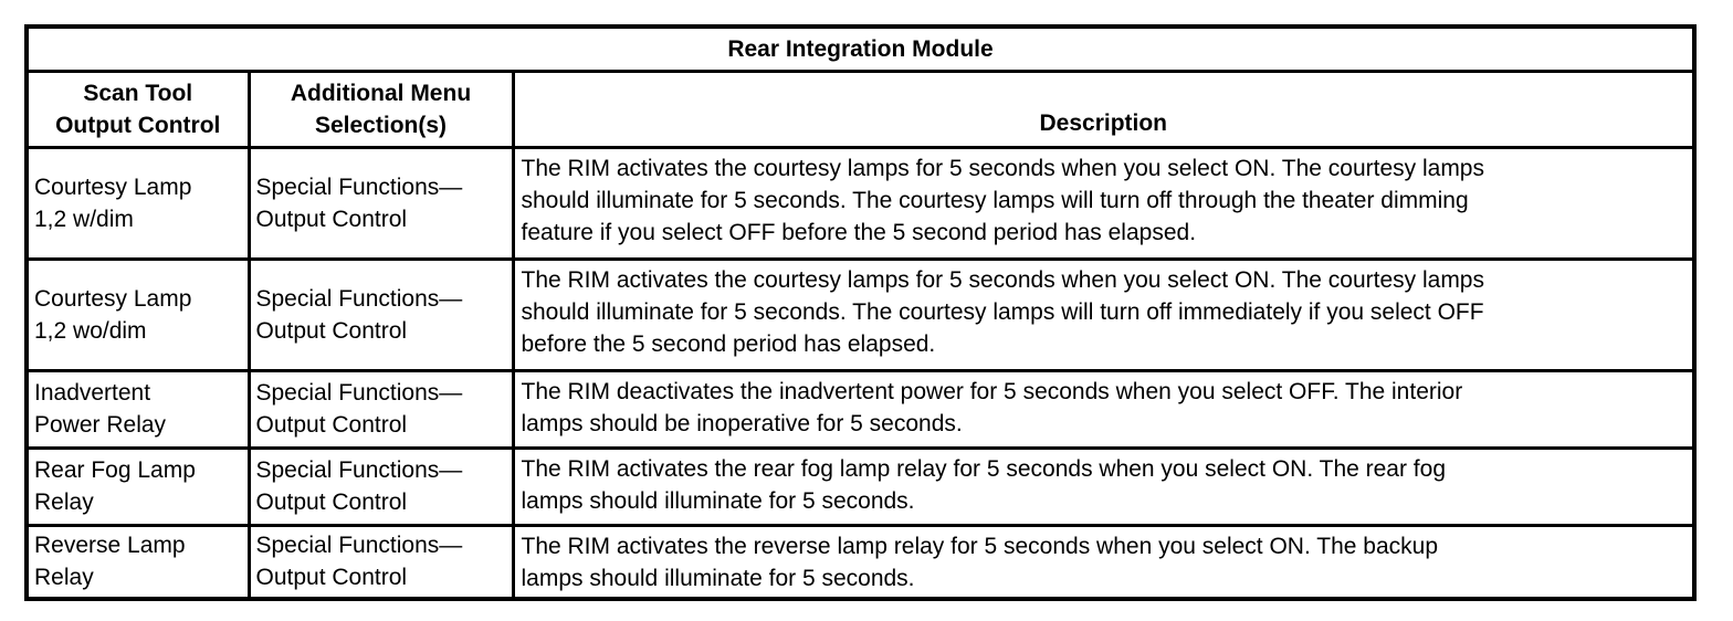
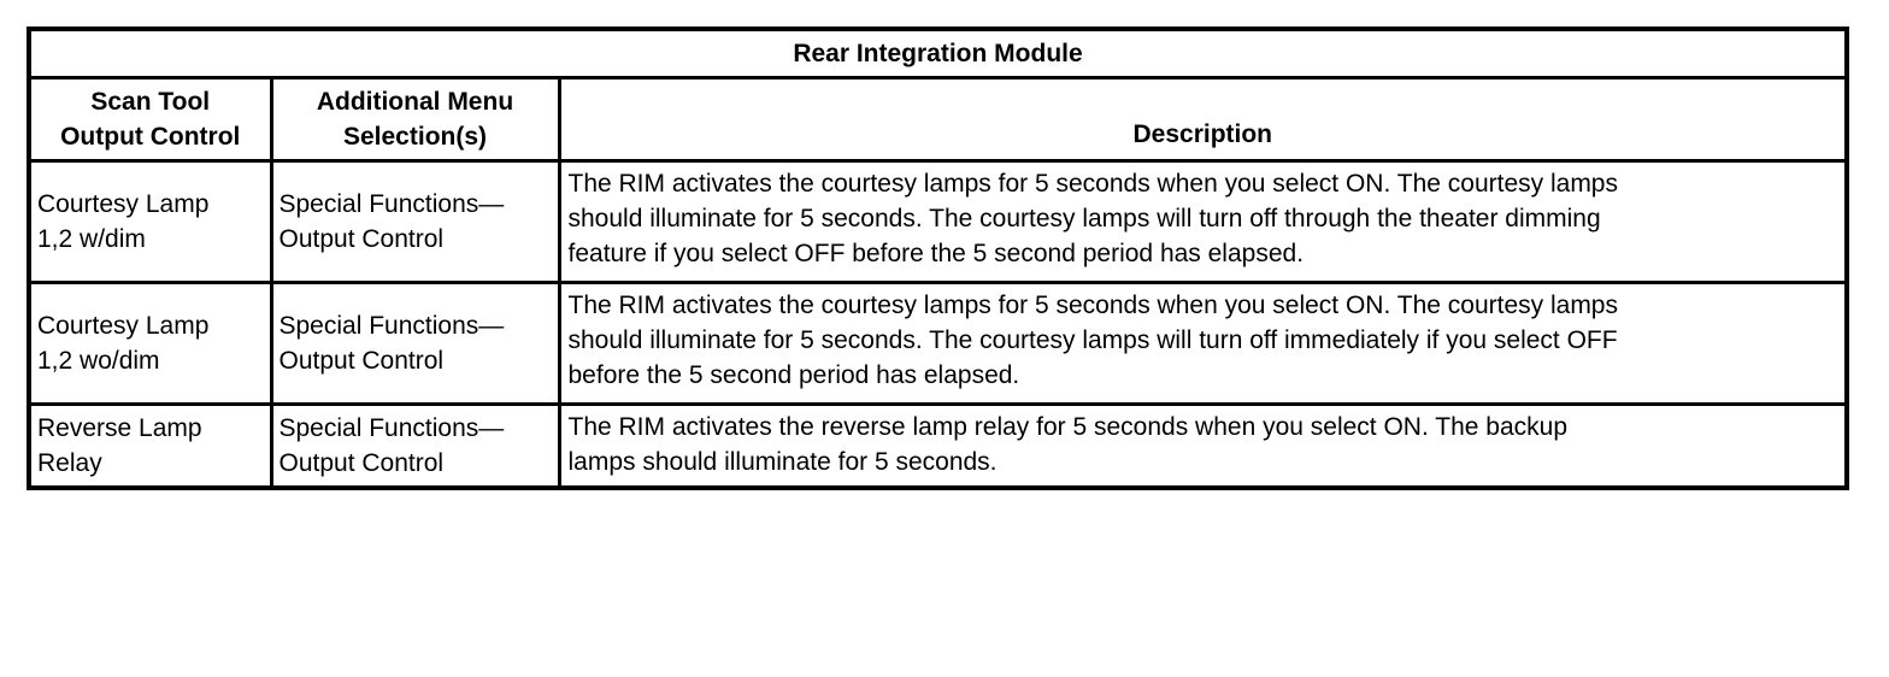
  Rear Integration Module
  Scan Tool Output Control	Additional Menu Selection(s)	Description
  Courtesy Lamp 1,2 w/dim	Special Functions— Output Control	The RIM activates the courtesy lamps for 5 seconds when you select ON. The courtesy lamps should illuminate for 5 seconds. The courtesy lamps will turn off through the theater dimming feature if you select OFF before the 5 second period has elapsed.
  Courtesy Lamp 1,2 wo/dim	Special Functions— Output Control	The RIM activates the courtesy lamps for 5 seconds when you select ON. The courtesy lamps should illuminate for 5 seconds. The courtesy lamps will turn off immediately if you select OFF before the 5 second period has elapsed.
- Inadvertent Power Relay	Special Functions— Output Control	The RIM deactivates the inadvertent power for 5 seconds when you select OFF. The interior lamps should be inoperative for 5 seconds.
- Rear Fog Lamp Relay	Special Functions— Output Control	The RIM activates the rear fog lamp relay for 5 seconds when you select ON. The rear fog lamps should illuminate for 5 seconds.
  Reverse Lamp Relay	Special Functions— Output Control	The RIM activates the reverse lamp relay for 5 seconds when you select ON. The backup lamps should illuminate for 5 seconds.
